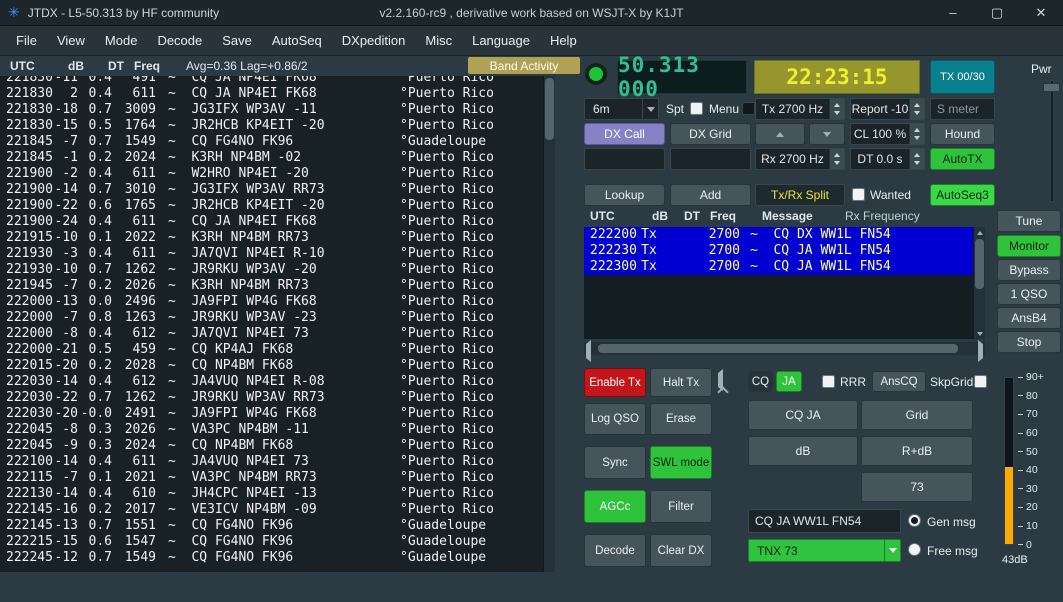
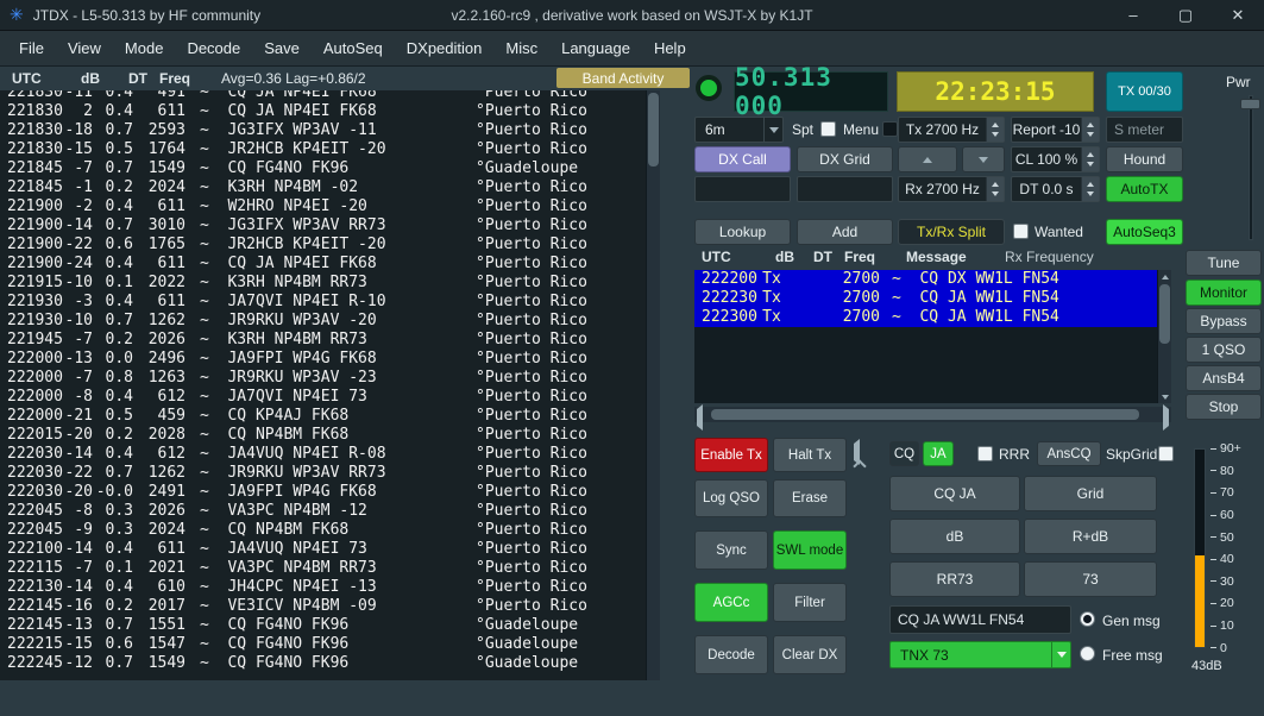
  ✳
  JTDX - L5-50.313 by HF community
  v2.2.160-rc9 , derivative work based on WSJT-X by K1JT
  –
  ▢
  ✕
  File
  View
  Mode
  Decode
  Save
  AutoSeq
  DXpedition
  Misc
  Language
  Help
  UTC
  dB
  DT
  Freq
  Avg=0.36 Lag=+0.86/2
  Band Activity
  221830
  -11
  0.4
  491
  ~ CQ JA NP4EI FK68
  °Puerto Rico
  221830
  2
  0.4
  611
  ~ CQ JA NP4EI FK68
  °Puerto Rico
  221830
  -18
  0.7
- 3009
+ 2593
  ~ JG3IFX WP3AV -11
  °Puerto Rico
  221830
  -15
  0.5
  1764
  ~ JR2HCB KP4EIT -20
  °Puerto Rico
  221845
  -7
  0.7
  1549
  ~ CQ FG4NO FK96
  °Guadeloupe
  221845
  -1
  0.2
  2024
  ~ K3RH NP4BM -02
  °Puerto Rico
  221900
  -2
  0.4
  611
  ~ W2HRO NP4EI -20
  °Puerto Rico
  221900
  -14
  0.7
  3010
  ~ JG3IFX WP3AV RR73
  °Puerto Rico
  221900
  -22
  0.6
  1765
  ~ JR2HCB KP4EIT -20
  °Puerto Rico
  221900
  -24
  0.4
  611
  ~ CQ JA NP4EI FK68
  °Puerto Rico
  221915
  -10
  0.1
  2022
  ~ K3RH NP4BM RR73
  °Puerto Rico
  221930
  -3
  0.4
  611
  ~ JA7QVI NP4EI R-10
  °Puerto Rico
  221930
  -10
  0.7
  1262
  ~ JR9RKU WP3AV -20
  °Puerto Rico
  221945
  -7
  0.2
  2026
  ~ K3RH NP4BM RR73
  °Puerto Rico
  222000
  -13
  0.0
  2496
  ~ JA9FPI WP4G FK68
  °Puerto Rico
  222000
  -7
  0.8
  1263
  ~ JR9RKU WP3AV -23
  °Puerto Rico
  222000
  -8
  0.4
  612
  ~ JA7QVI NP4EI 73
  °Puerto Rico
  222000
  -21
  0.5
  459
  ~ CQ KP4AJ FK68
  °Puerto Rico
  222015
  -20
  0.2
  2028
  ~ CQ NP4BM FK68
  °Puerto Rico
  222030
  -14
  0.4
  612
  ~ JA4VUQ NP4EI R-08
  °Puerto Rico
  222030
  -22
  0.7
  1262
  ~ JR9RKU WP3AV RR73
  °Puerto Rico
  222030
  -20
  -0.0
  2491
  ~ JA9FPI WP4G FK68
  °Puerto Rico
  222045
  -8
  0.3
  2026
- ~ VA3PC NP4BM -11
+ ~ VA3PC NP4BM -12
  °Puerto Rico
  222045
  -9
  0.3
  2024
  ~ CQ NP4BM FK68
  °Puerto Rico
  222100
  -14
  0.4
  611
  ~ JA4VUQ NP4EI 73
  °Puerto Rico
  222115
  -7
  0.1
  2021
  ~ VA3PC NP4BM RR73
  °Puerto Rico
  222130
  -14
  0.4
  610
  ~ JH4CPC NP4EI -13
  °Puerto Rico
  222145
  -16
  0.2
  2017
  ~ VE3ICV NP4BM -09
  °Puerto Rico
  222145
  -13
  0.7
  1551
  ~ CQ FG4NO FK96
  °Guadeloupe
  222215
  -15
  0.6
  1547
  ~ CQ FG4NO FK96
  °Guadeloupe
  222245
  -12
  0.7
  1549
  ~ CQ FG4NO FK96
  °Guadeloupe
  50.313 000
  22:23:15
  TX 00/30
  Pwr
  6m
  Spt
  Menu
  Tx 2700 Hz
  Report -10
  S meter
  DX Call
  DX Grid
  CL 100 %
  Hound
  Rx 2700 Hz
  DT 0.0 s
  AutoTX
  Lookup
  Add
  Tx/Rx Split
  Wanted
  AutoSeq3
  UTC
  dB
  DT
  Freq
  Message
  Rx Frequency
  222200
  Tx
  2700
  ~ CQ DX WW1L FN54
  222230
  Tx
  2700
  ~ CQ JA WW1L FN54
  222300
  Tx
  2700
  ~ CQ JA WW1L FN54
  Tune
  Monitor
  Bypass
  1 QSO
  AnsB4
  Stop
  Enable Tx
  Halt Tx
  Log QSO
  Erase
  Sync
  SWL mode
  AGCc
  Filter
  Decode
  Clear DX
  CQ
  JA
  RRR
  AnsCQ
  SkpGrid
  CQ JA
  Grid
  dB
  R+dB
+ RR73
  73
  CQ JA WW1L FN54
  Gen msg
  TNX 73
  Free msg
  90+
  80
  70
  60
  50
  40
  30
  20
  10
  0
  43dB
